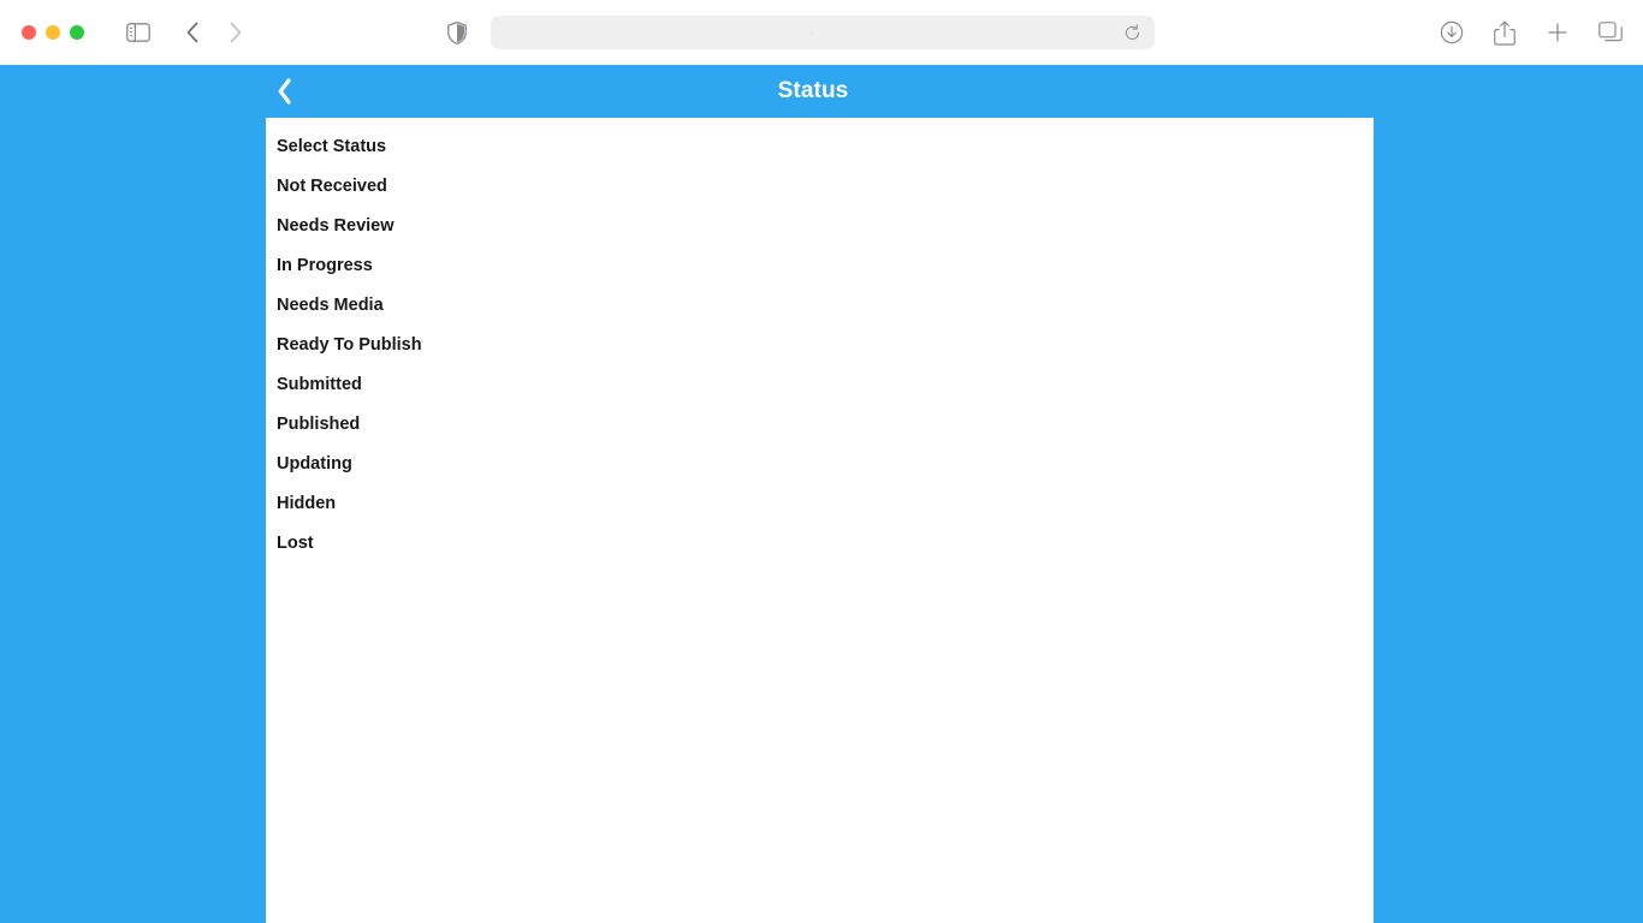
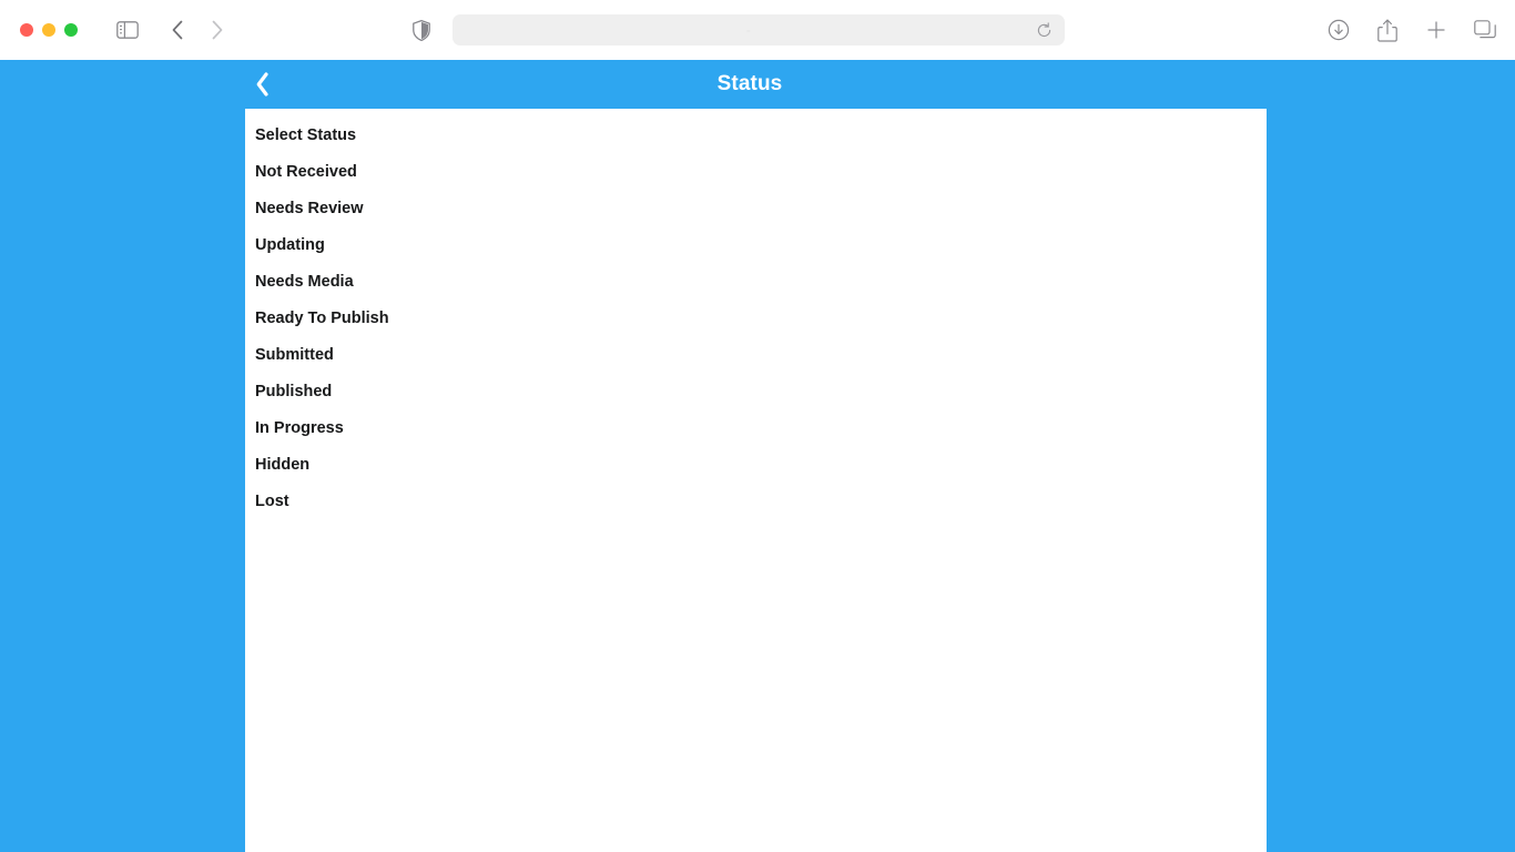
  Status
  Select Status
  Not Received
  Needs Review
- In Progress
+ Updating
  Needs Media
  Ready To Publish
  Submitted
  Published
- Updating
+ In Progress
  Hidden
  Lost
